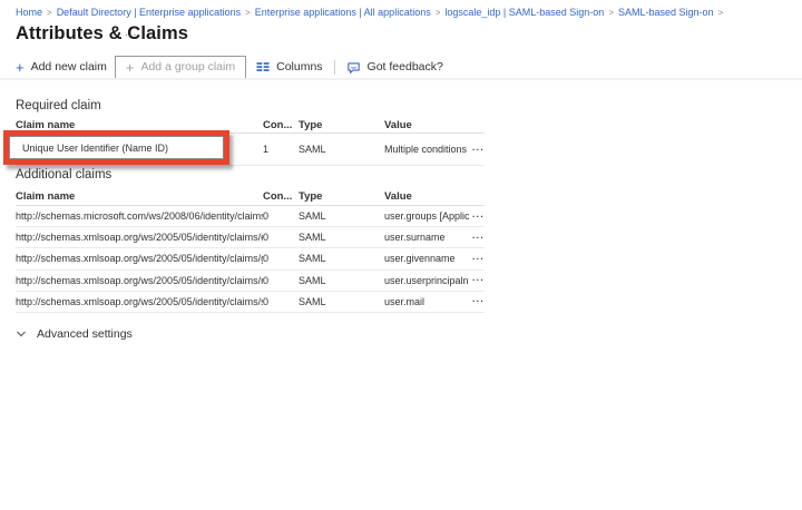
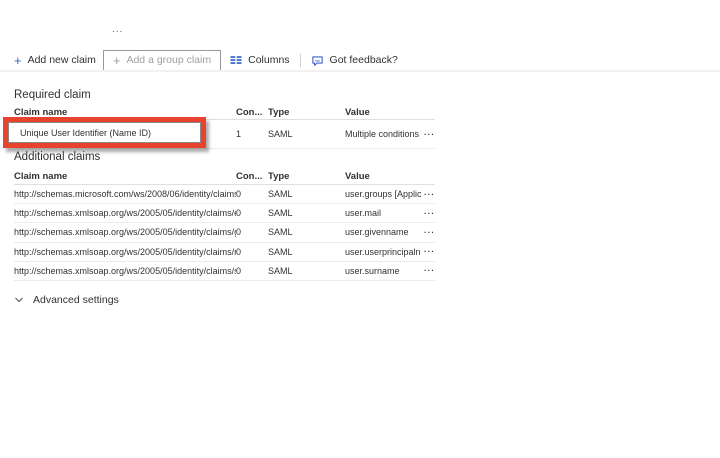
- Home > Default Directory | Enterprise applications > Enterprise applications | All applications > logscale_idp | SAML-based Sign-on > SAML-based Sign-on >
- Attributes & Claims
  ...
  +
  Add new claim
  +
  Add a group claim
  Columns
  Got feedback?
  Required claim
  Claim name
  Con...
  Type
  Value
  1
  SAML
  Multiple conditions
  ···
  Unique User Identifier (Name ID)
  Additional claims
  Claim name
  Con...
  Type
  Value
  http://schemas.microsoft.com/ws/2008/06/identity/claim
  0
  SAML
  user.groups [Applic
  ···
  http://schemas.xmlsoap.org/ws/2005/05/identity/claims/
  0
  SAML
- user.surname
+ user.mail
  ···
  http://schemas.xmlsoap.org/ws/2005/05/identity/claims/
  0
  SAML
  user.givenname
  ···
  http://schemas.xmlsoap.org/ws/2005/05/identity/claims/
  0
  SAML
  user.userprincipaln
  ···
  http://schemas.xmlsoap.org/ws/2005/05/identity/claims/
  0
  SAML
- user.mail
+ user.surname
  ···
  Advanced settings
